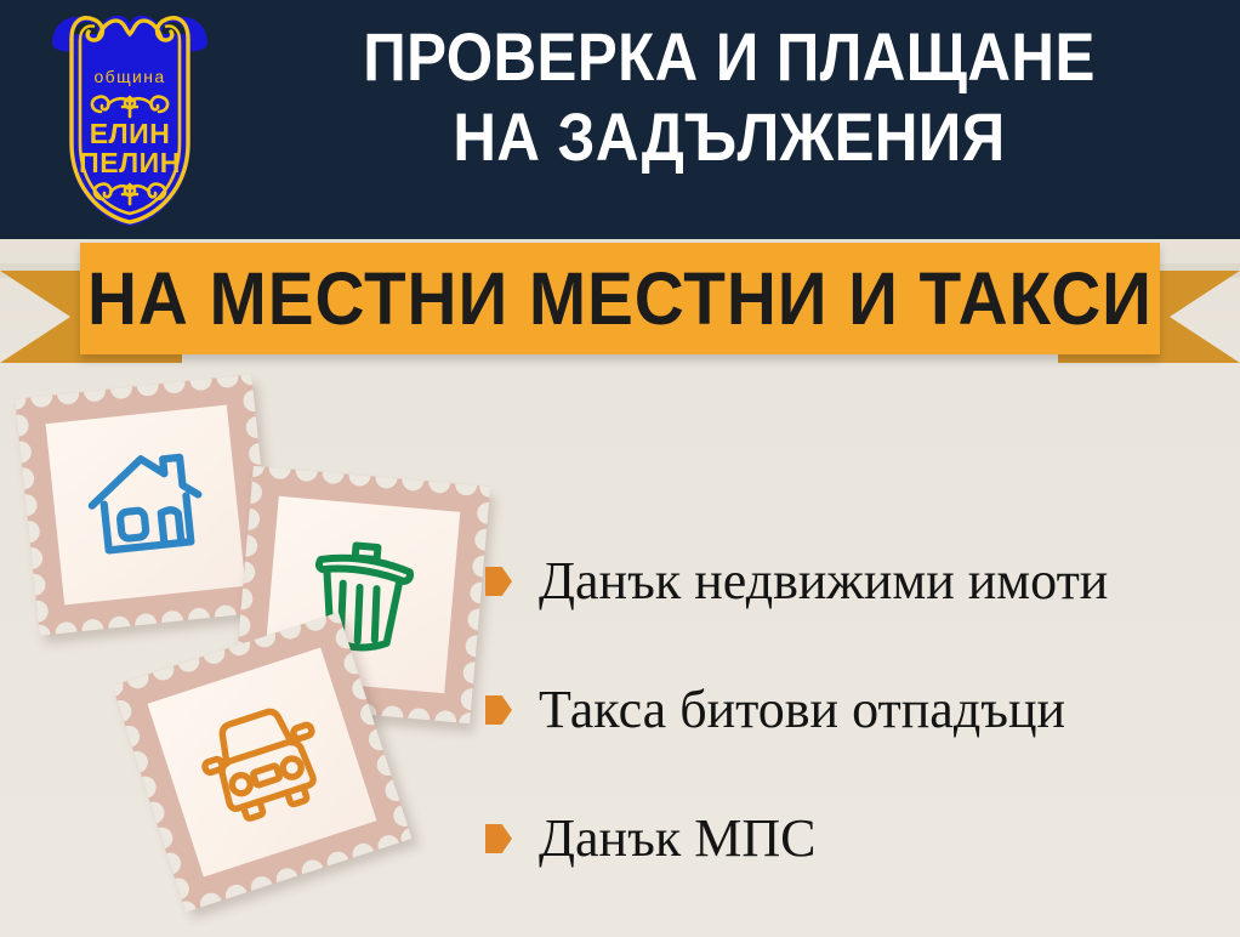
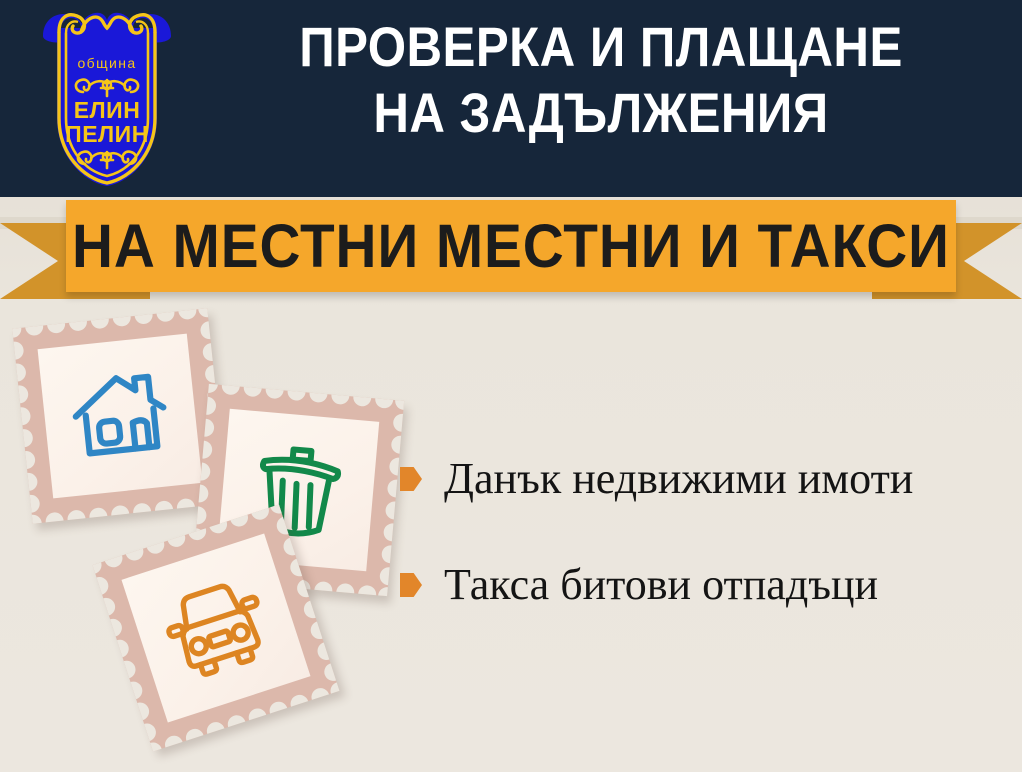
  община
  ЕЛИН
  ПЕЛИН
  ПРОВЕРКА И ПЛАЩАНЕ
  НА ЗАДЪЛЖЕНИЯ
  НА МЕСТНИ МЕСТНИ И ТАКСИ
  Данък недвижими имоти
  Такса битови отпадъци
- Данък МПС
